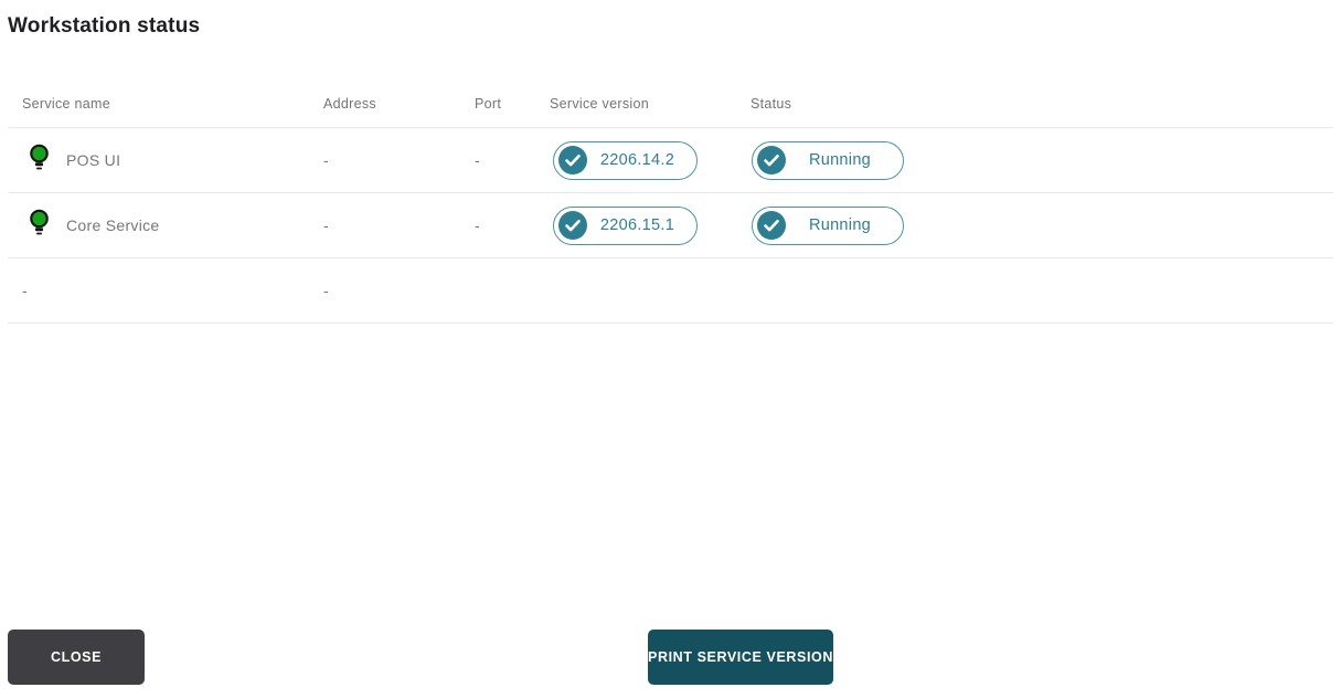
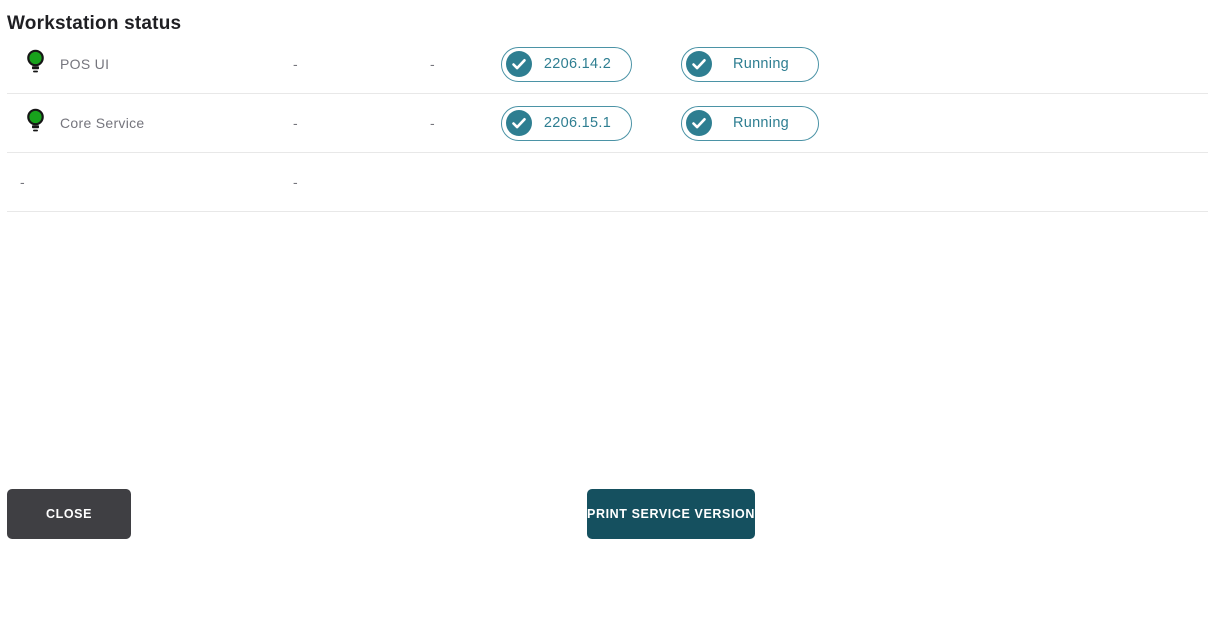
  Workstation status
- Service name
- Address
- Port
- Service version
- Status
  POS UI
  -
  -
  2206.14.2
  Running
  Core Service
  -
  -
  2206.15.1
  Running
  -
  -
  CLOSE
  PRINT SERVICE VERSION
